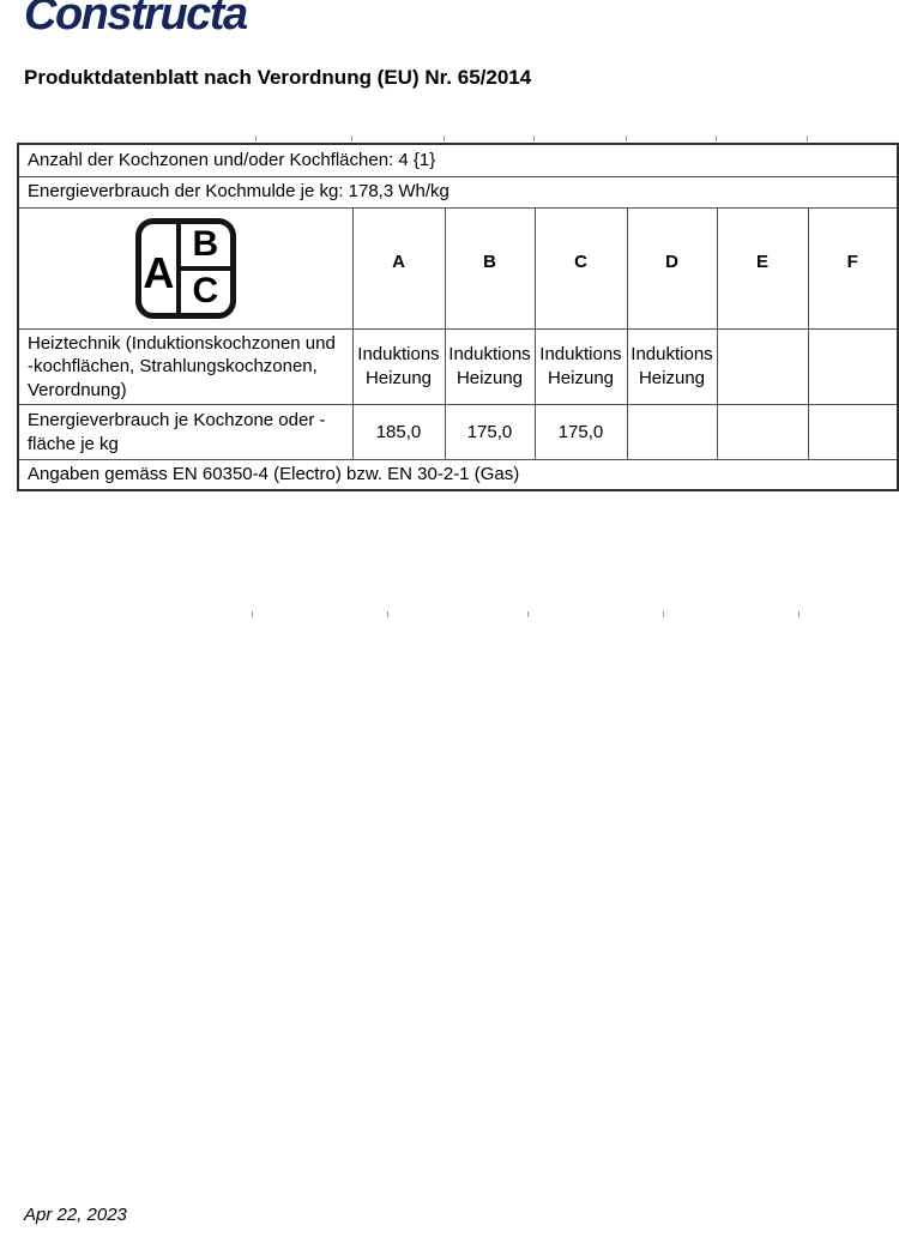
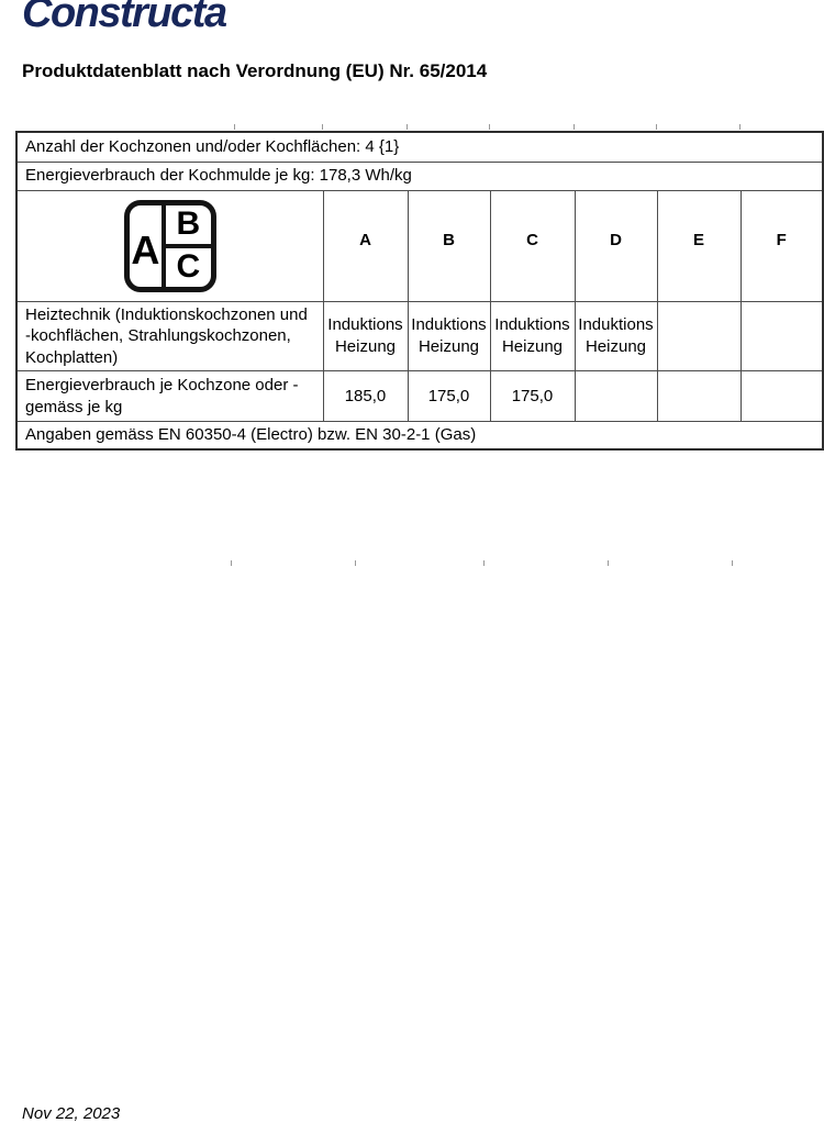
  Constructa
  Produktdatenblatt nach Verordnung (EU) Nr. 65/2014
  Anzahl der Kochzonen und/oder Kochflächen: 4 {1}
  Energieverbrauch der Kochmulde je kg: 178,3 Wh/kg
  A B C	A	B	C	D	E	F
- Heiztechnik (Induktionskochzonen und -kochflächen, Strahlungskochzonen, Verordnung)	Induktions Heizung	Induktions Heizung	Induktions Heizung	Induktions Heizung
+ Heiztechnik (Induktionskochzonen und -kochflächen, Strahlungskochzonen, Kochplatten)	Induktions Heizung	Induktions Heizung	Induktions Heizung	Induktions Heizung
- Energieverbrauch je Kochzone oder - fläche je kg	185,0	175,0	175,0
+ Energieverbrauch je Kochzone oder - gemäss je kg	185,0	175,0	175,0
  Angaben gemäss EN 60350-4 (Electro) bzw. EN 30-2-1 (Gas)
- Apr 22, 2023
+ Nov 22, 2023
